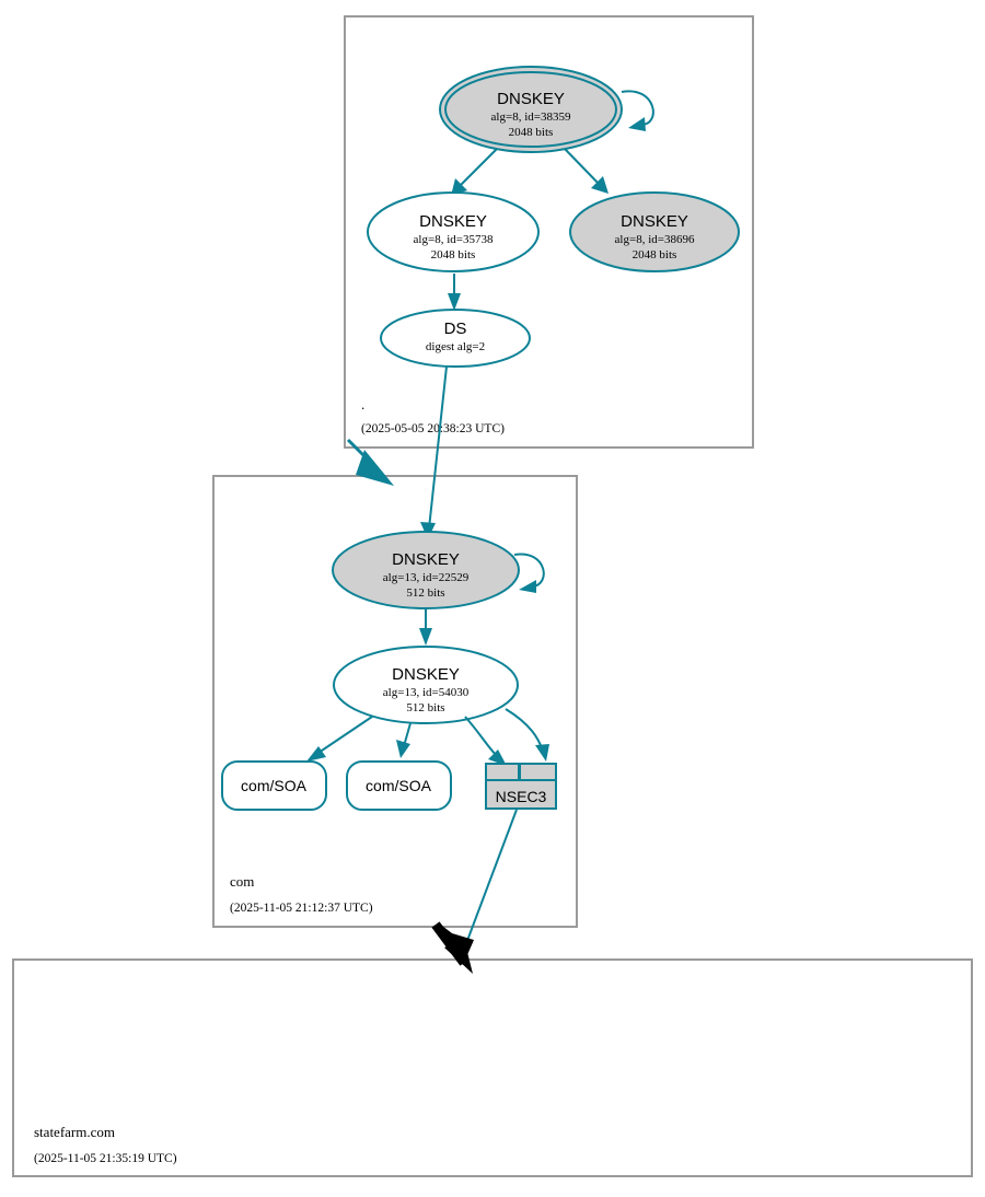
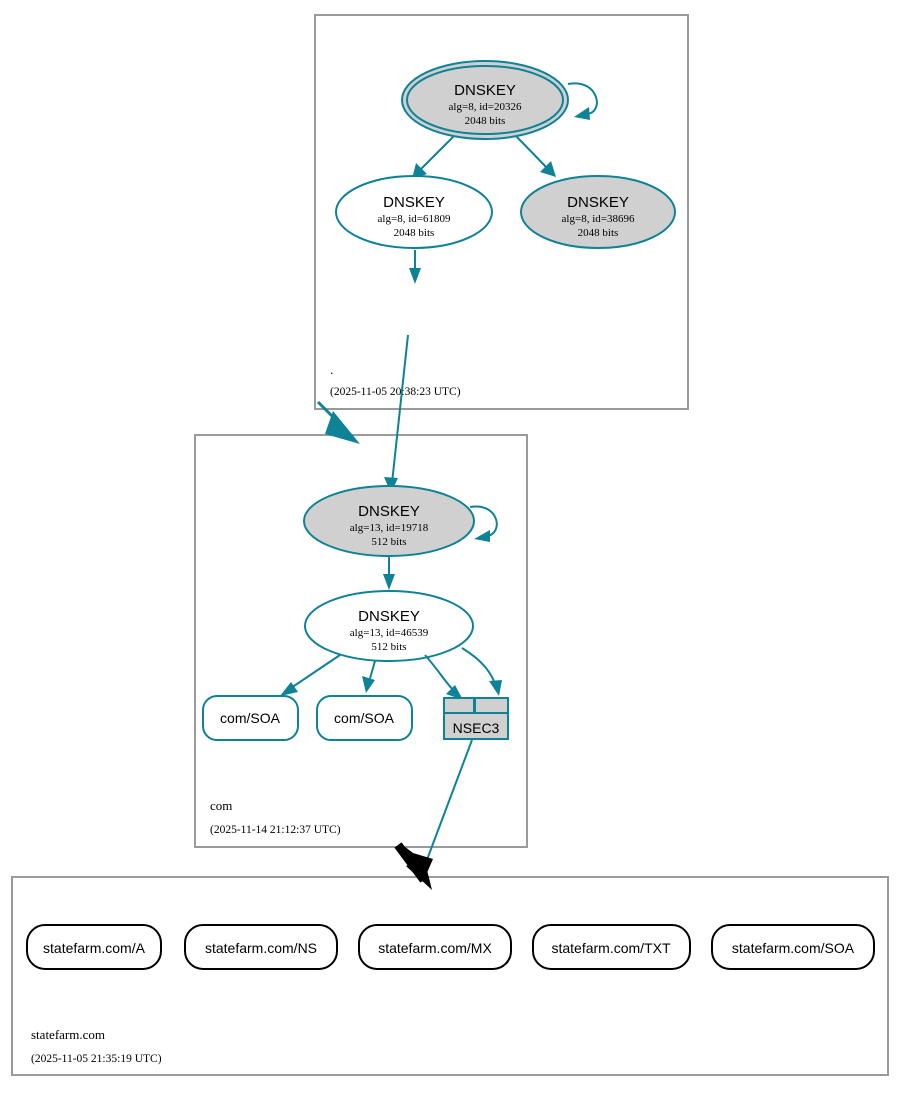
  DNSKEY
- alg=8, id=38359
+ alg=8, id=20326
  2048 bits
  DNSKEY
- alg=8, id=35738
+ alg=8, id=61809
  2048 bits
  DNSKEY
  alg=8, id=38696
  2048 bits
- DS
- digest alg=2
  .
- (2025-05-05 20:38:23 UTC)
+ (2025-11-05 20:38:23 UTC)
  DNSKEY
- alg=13, id=22529
+ alg=13, id=19718
  512 bits
  DNSKEY
- alg=13, id=54030
+ alg=13, id=46539
  512 bits
  com/SOA
  com/SOA
  NSEC3
  com
- (2025-11-05 21:12:37 UTC)
+ (2025-11-14 21:12:37 UTC)
+ statefarm.com/A
+ statefarm.com/NS
+ statefarm.com/MX
+ statefarm.com/TXT
+ statefarm.com/SOA
  statefarm.com
  (2025-11-05 21:35:19 UTC)
